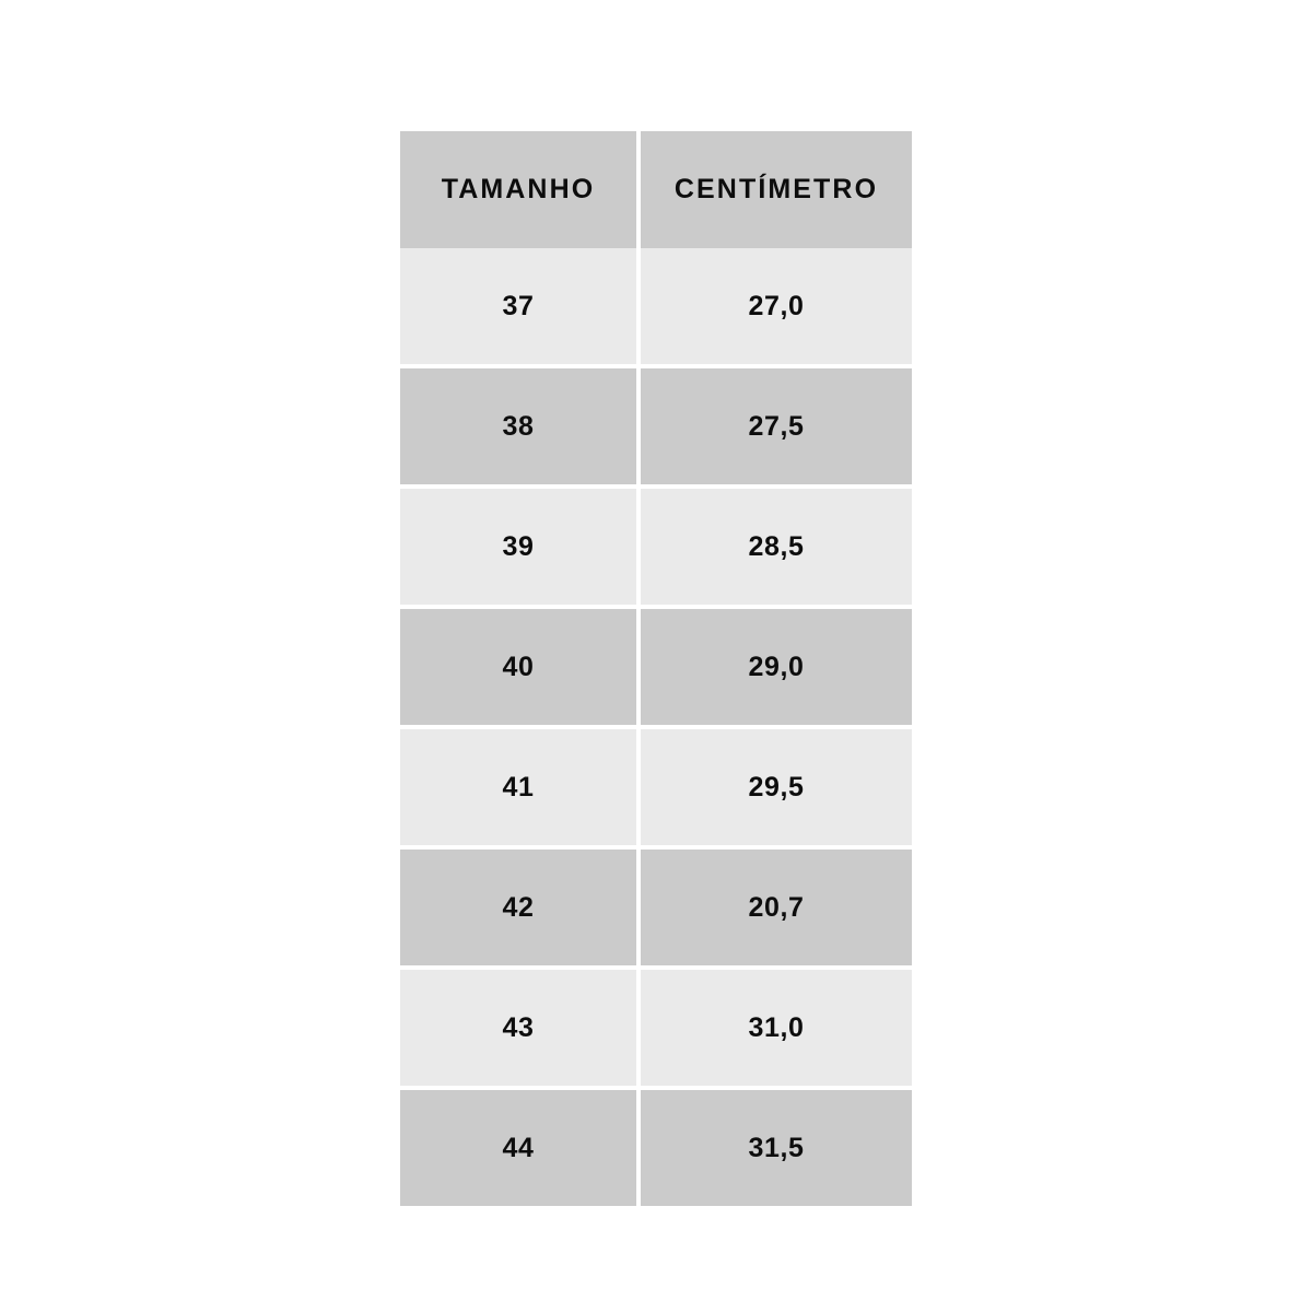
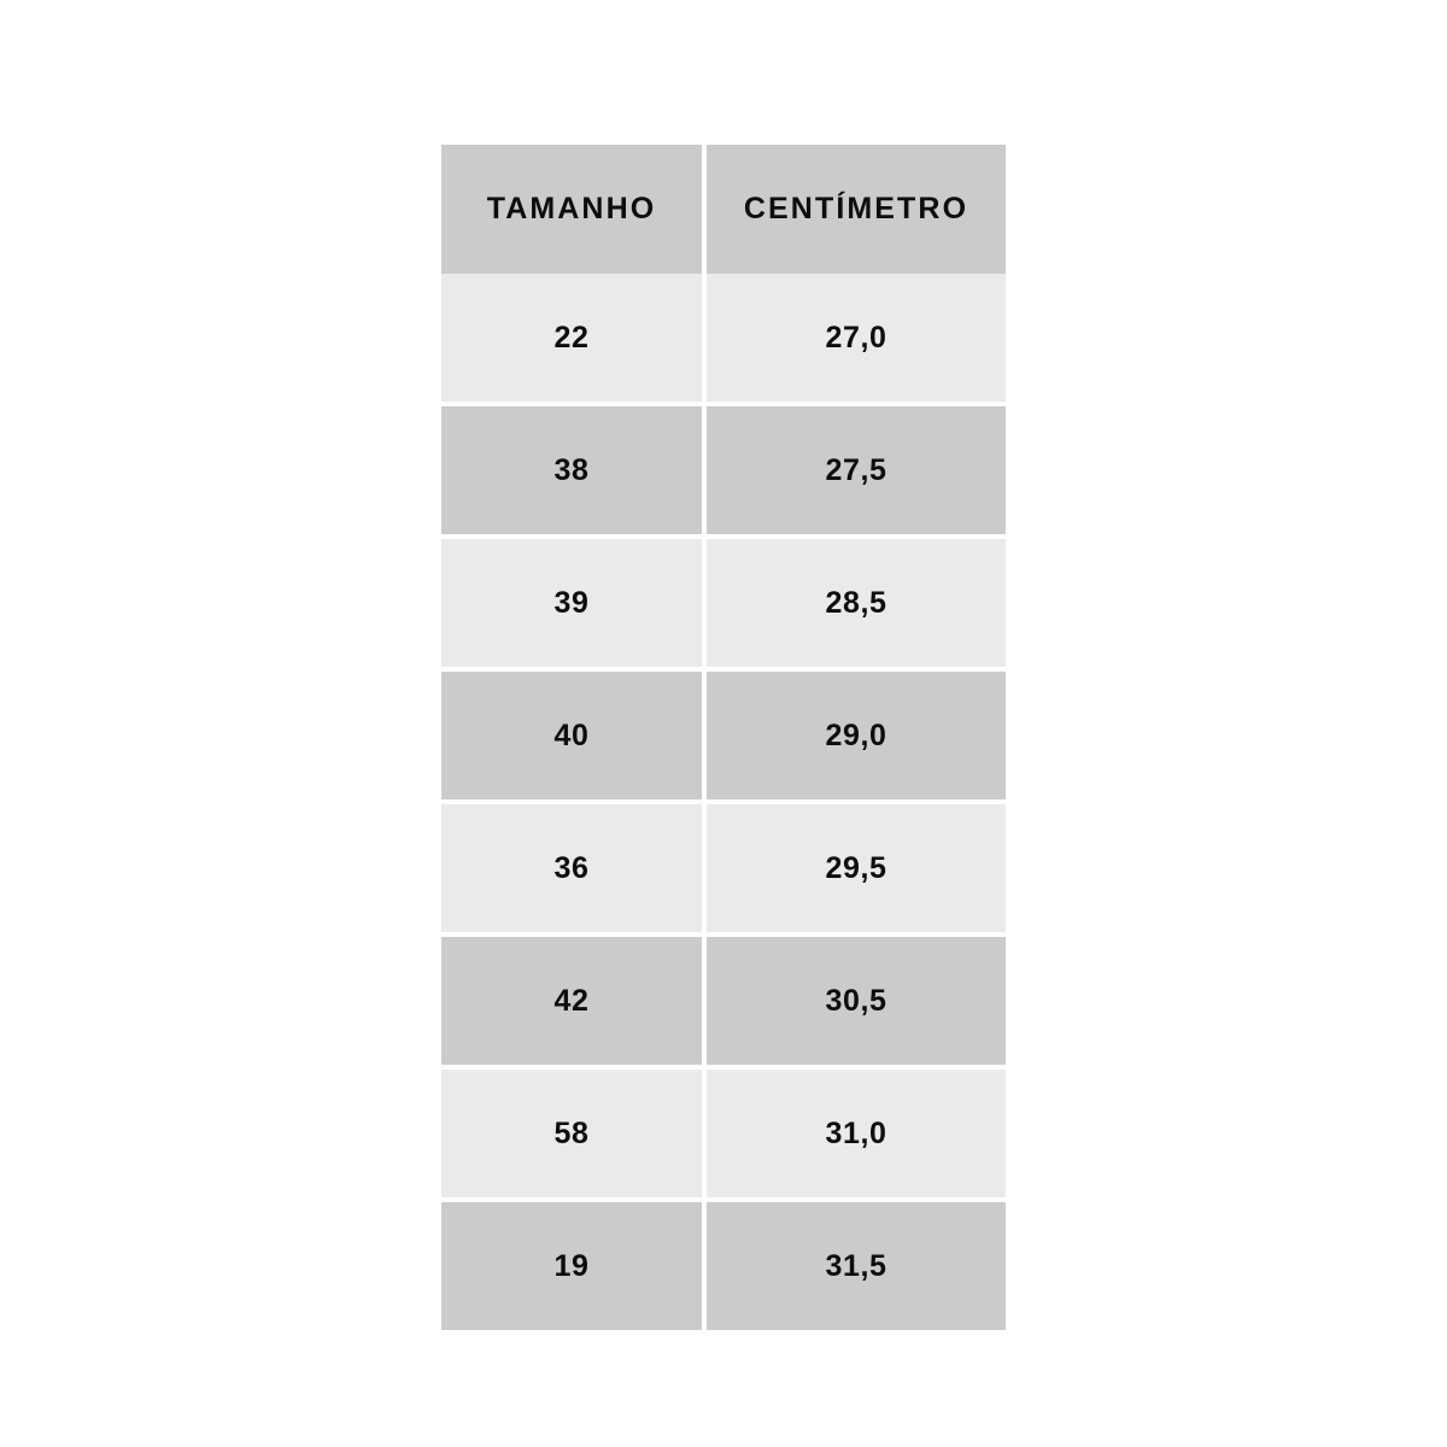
  TAMANHO		CENTÍMETRO
- 37		27,0
+ 22		27,0
  38		27,5
  39		28,5
  40		29,0
- 41		29,5
+ 36		29,5
- 42		20,7
+ 42		30,5
- 43		31,0
+ 58		31,0
- 44		31,5
+ 19		31,5
